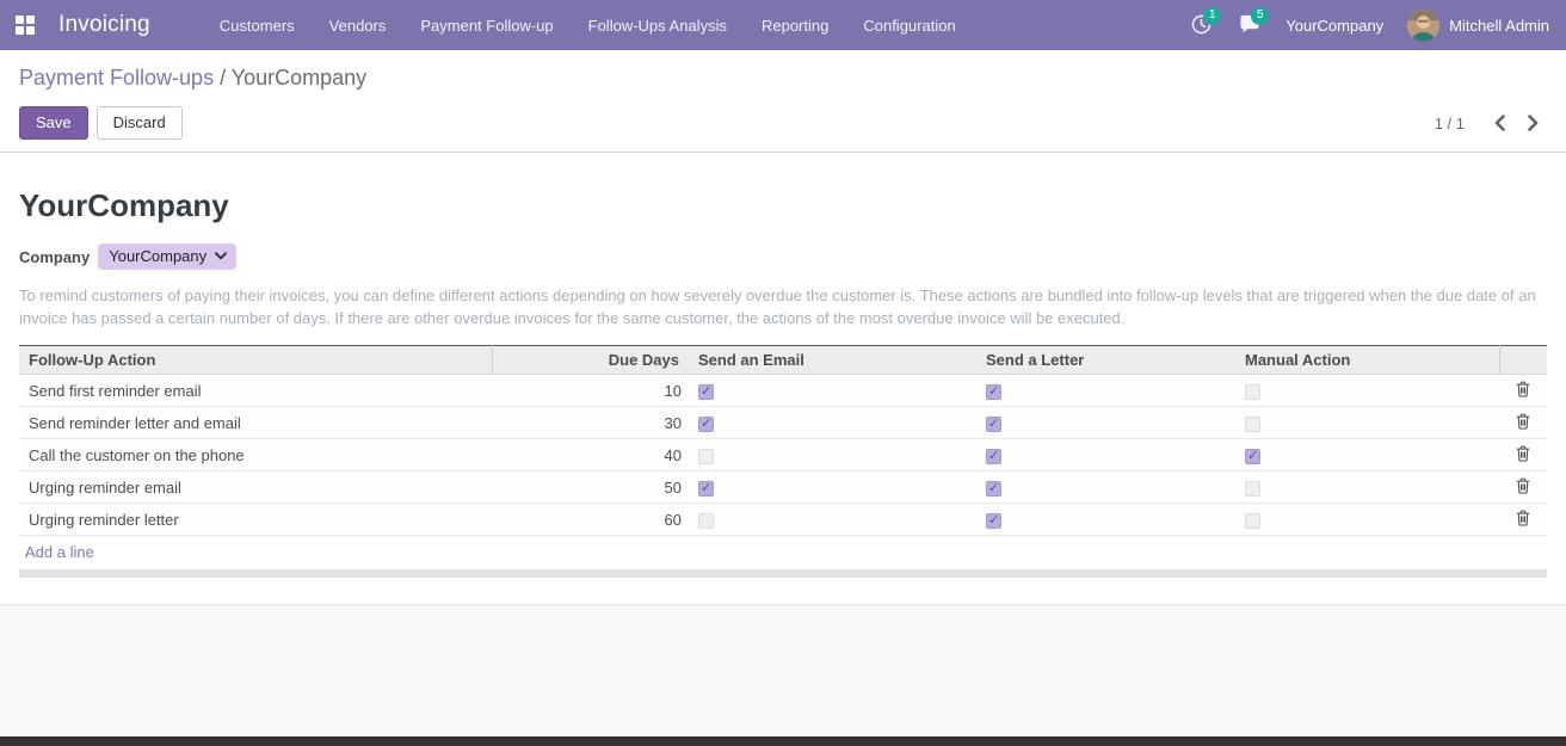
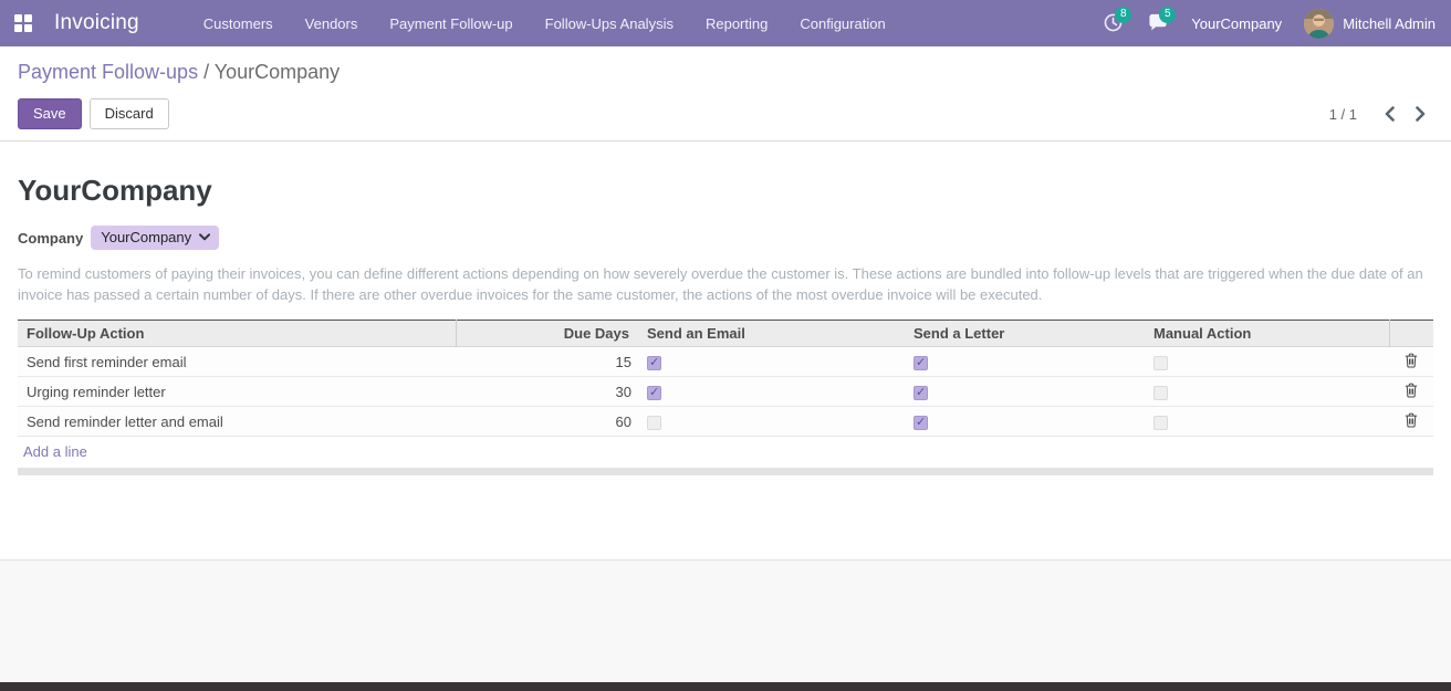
  Invoicing
  Customers
  Vendors
  Payment Follow-up
  Follow-Ups Analysis
  Reporting
  Configuration
- 1
+ 8
  5
  YourCompany
  Mitchell Admin
  Payment Follow-ups / YourCompany
  Save
  Discard
  1 / 1
  YourCompany
  Company
  YourCompany
  To remind customers of paying their invoices, you can define different actions depending on how severely overdue the customer is. These actions are bundled into follow-up levels that are triggered when the due date of an invoice has passed a certain number of days. If there are other overdue invoices for the same customer, the actions of the most overdue invoice will be executed.
  Follow-Up Action	Due Days	Send an Email	Send a Letter	Manual Action
- Send first reminder email	10
+ Send first reminder email	15
- Send reminder letter and email	30
+ Urging reminder letter	30
- Call the customer on the phone	40
- Urging reminder email	50
- Urging reminder letter	60
+ Send reminder letter and email	60
  Add a line
